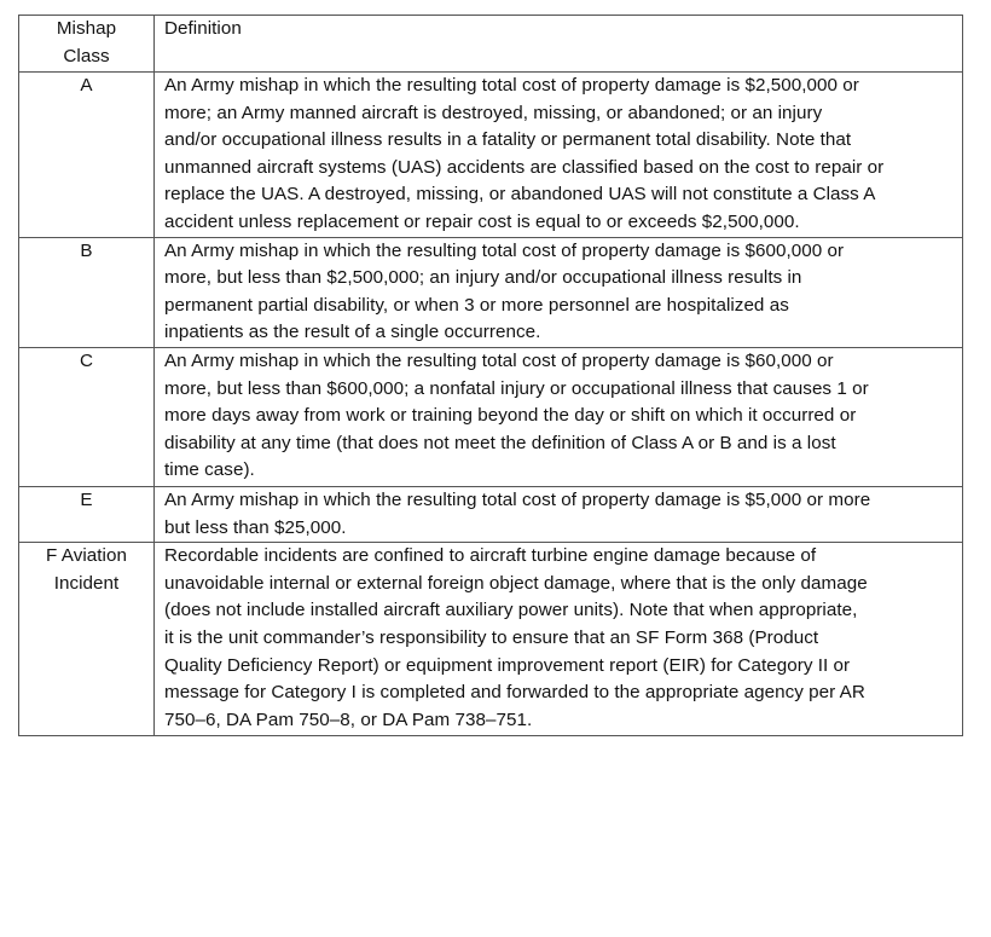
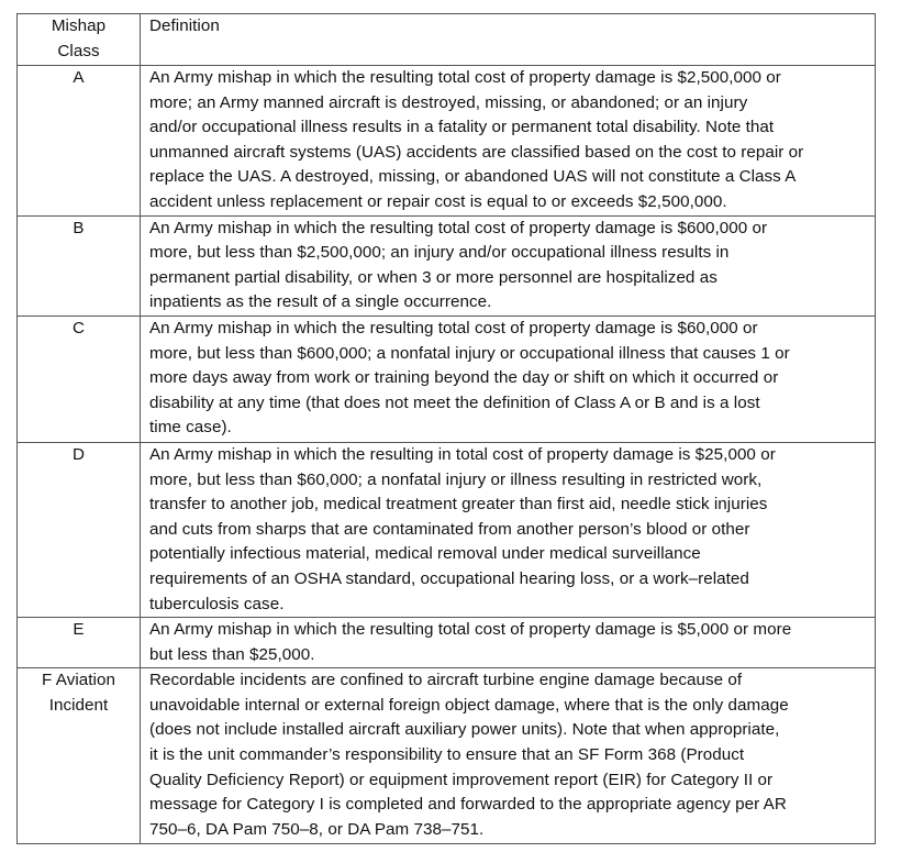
  Mishap Class	Definition
  A	An Army mishap in which the resulting total cost of property damage is $2,500,000 or more; an Army manned aircraft is destroyed, missing, or abandoned; or an injury and/or occupational illness results in a fatality or permanent total disability. Note that unmanned aircraft systems (UAS) accidents are classified based on the cost to repair or replace the UAS. A destroyed, missing, or abandoned UAS will not constitute a Class A accident unless replacement or repair cost is equal to or exceeds $2,500,000.
  B	An Army mishap in which the resulting total cost of property damage is $600,000 or more, but less than $2,500,000; an injury and/or occupational illness results in permanent partial disability, or when 3 or more personnel are hospitalized as inpatients as the result of a single occurrence.
  C	An Army mishap in which the resulting total cost of property damage is $60,000 or more, but less than $600,000; a nonfatal injury or occupational illness that causes 1 or more days away from work or training beyond the day or shift on which it occurred or disability at any time (that does not meet the definition of Class A or B and is a lost time case).
+ D	An Army mishap in which the resulting in total cost of property damage is $25,000 or more, but less than $60,000; a nonfatal injury or illness resulting in restricted work, transfer to another job, medical treatment greater than first aid, needle stick injuries and cuts from sharps that are contaminated from another person’s blood or other potentially infectious material, medical removal under medical surveillance requirements of an OSHA standard, occupational hearing loss, or a work–related tuberculosis case.
  E	An Army mishap in which the resulting total cost of property damage is $5,000 or more but less than $25,000.
  F Aviation Incident	Recordable incidents are confined to aircraft turbine engine damage because of unavoidable internal or external foreign object damage, where that is the only damage (does not include installed aircraft auxiliary power units). Note that when appropriate, it is the unit commander’s responsibility to ensure that an SF Form 368 (Product Quality Deficiency Report) or equipment improvement report (EIR) for Category II or message for Category I is completed and forwarded to the appropriate agency per AR 750–6, DA Pam 750–8, or DA Pam 738–751.
